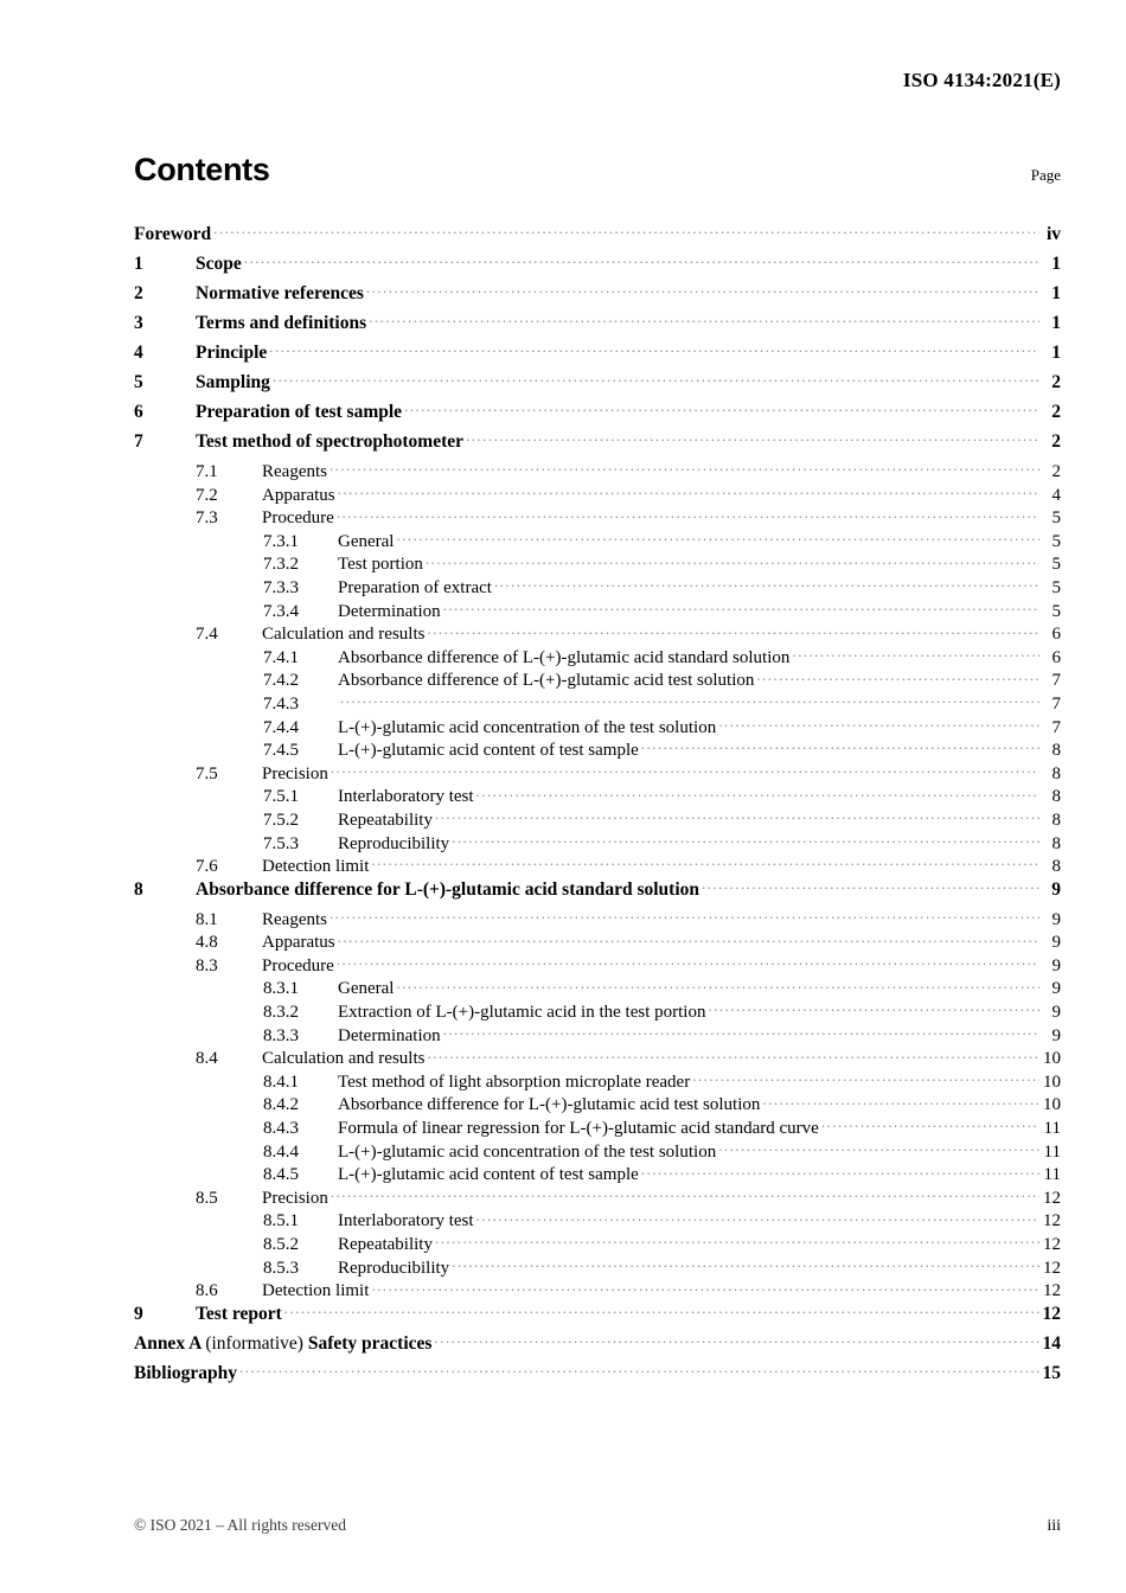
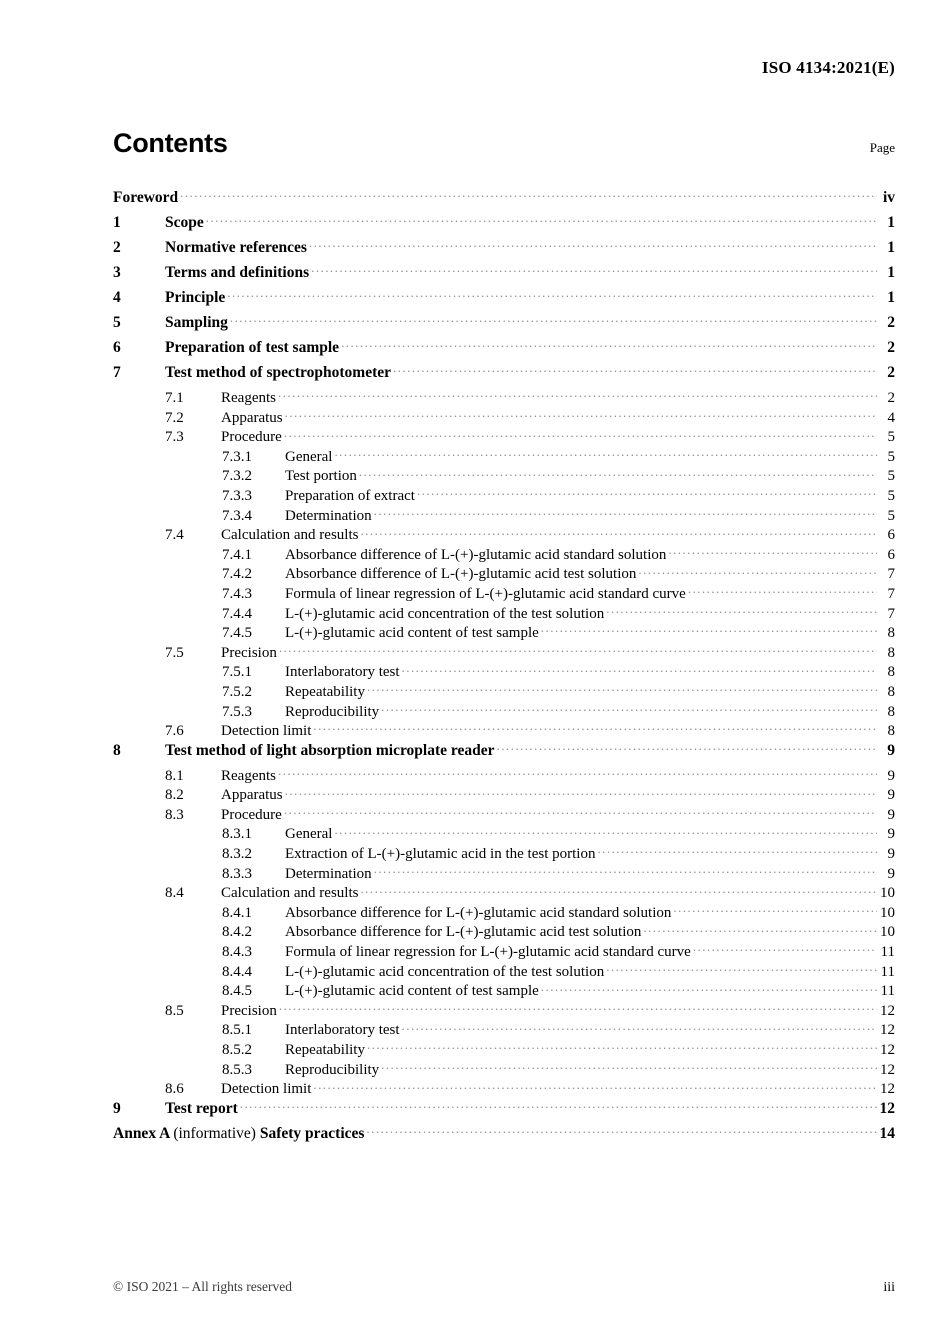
  ISO 4134:2021(E)
  Contents
  Page
  Foreword
  iv
  1
  Scope
  1
  2
  Normative references
  1
  3
  Terms and definitions
  1
  4
  Principle
  1
  5
  Sampling
  2
  6
  Preparation of test sample
  2
  7
  Test method of spectrophotometer
  2
  7.1
  Reagents
  2
  7.2
  Apparatus
  4
  7.3
  Procedure
  5
  7.3.1
  General
  5
  7.3.2
  Test portion
  5
  7.3.3
  Preparation of extract
  5
  7.3.4
  Determination
  5
  7.4
  Calculation and results
  6
  7.4.1
  Absorbance difference of L-(+)-glutamic acid standard solution
  6
  7.4.2
  Absorbance difference of L-(+)-glutamic acid test solution
  7
  7.4.3
+ Formula of linear regression of L-(+)-glutamic acid standard curve
  7
  7.4.4
  L-(+)-glutamic acid concentration of the test solution
  7
  7.4.5
  L-(+)-glutamic acid content of test sample
  8
  7.5
  Precision
  8
  7.5.1
  Interlaboratory test
  8
  7.5.2
  Repeatability
  8
  7.5.3
  Reproducibility
  8
  7.6
  Detection limit
  8
  8
- Absorbance difference for L-(+)-glutamic acid standard solution
+ Test method of light absorption microplate reader
  9
  8.1
  Reagents
  9
- 4.8
+ 8.2
  Apparatus
  9
  8.3
  Procedure
  9
  8.3.1
  General
  9
  8.3.2
  Extraction of L-(+)-glutamic acid in the test portion
  9
  8.3.3
  Determination
  9
  8.4
  Calculation and results
  10
  8.4.1
- Test method of light absorption microplate reader
+ Absorbance difference for L-(+)-glutamic acid standard solution
  10
  8.4.2
  Absorbance difference for L-(+)-glutamic acid test solution
  10
  8.4.3
  Formula of linear regression for L-(+)-glutamic acid standard curve
  11
  8.4.4
  L-(+)-glutamic acid concentration of the test solution
  11
  8.4.5
  L-(+)-glutamic acid content of test sample
  11
  8.5
  Precision
  12
  8.5.1
  Interlaboratory test
  12
  8.5.2
  Repeatability
  12
  8.5.3
  Reproducibility
  12
  8.6
  Detection limit
  12
  9
  Test report
  12
  Annex A (informative) Safety practices
  14
- Bibliography
- 15
  © ISO 2021 – All rights reserved
  iii
